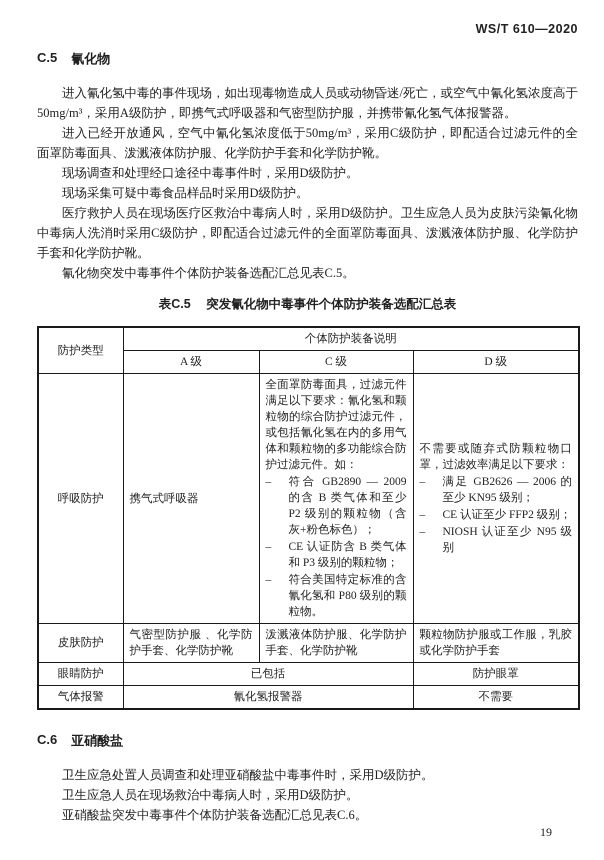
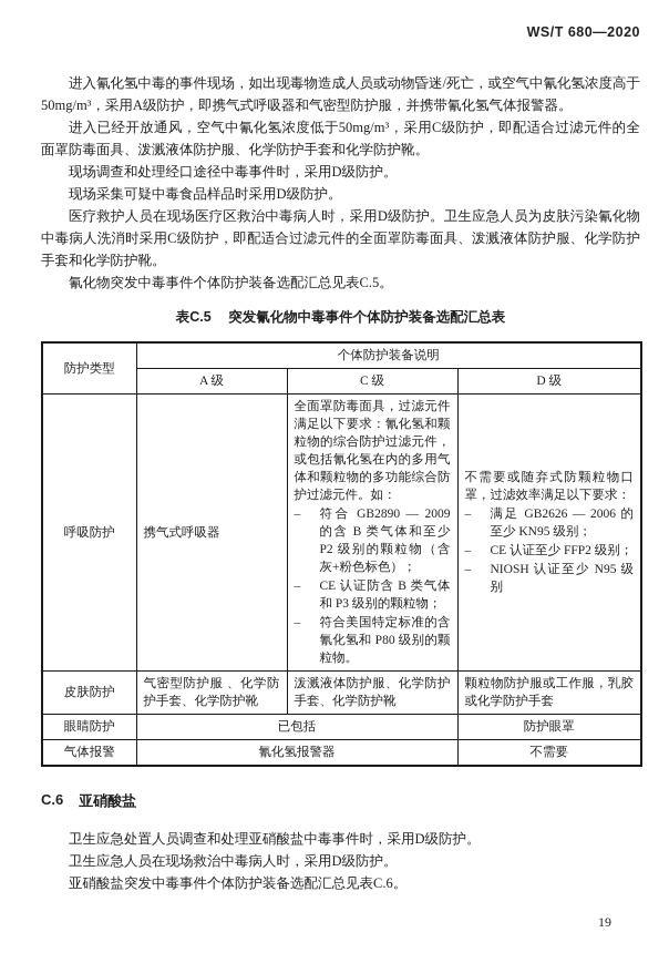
- WS/T 610—2020
+ WS/T 680—2020
- C.5
- 氰化物
  进入氰化氢中毒的事件现场，如出现毒物造成人员或动物昏迷/死亡，或空气中氰化氢浓度高于50mg/m³，采用A级防护，即携气式呼吸器和气密型防护服，并携带氰化氢气体报警器。
  进入已经开放通风，空气中氰化氢浓度低于50mg/m³，采用C级防护，即配适合过滤元件的全面罩防毒面具、泼溅液体防护服、化学防护手套和化学防护靴。
  现场调查和处理经口途径中毒事件时，采用D级防护。
  现场采集可疑中毒食品样品时采用D级防护。
  医疗救护人员在现场医疗区救治中毒病人时，采用D级防护。卫生应急人员为皮肤污染氰化物中毒病人洗消时采用C级防护，即配适合过滤元件的全面罩防毒面具、泼溅液体防护服、化学防护手套和化学防护靴。
  氰化物突发中毒事件个体防护装备选配汇总见表C.5。
  表C.5 突发氰化物中毒事件个体防护装备选配汇总表
  防护类型	个体防护装备说明
  A 级	C 级	D 级
  呼吸防护	携气式呼吸器	全面罩防毒面具，过滤元件满足以下要求：氰化氢和颗粒物的综合防护过滤元件，或包括氰化氢在内的多用气体和颗粒物的多功能综合防护过滤元件。如： – 符合 GB2890 — 2009 的含 B 类气体和至少 P2 级别的颗粒物（含灰+粉色标色）； – CE 认证防含 B 类气体和 P3 级别的颗粒物； – 符合美国特定标准的含氰化氢和 P80 级别的颗粒物。	不需要或随弃式防颗粒物口罩，过滤效率满足以下要求： – 满足 GB2626 — 2006 的至少 KN95 级别； – CE 认证至少 FFP2 级别； – NIOSH 认证至少 N95 级别
  皮肤防护	气密型防护服 、化学防护手套、化学防护靴	泼溅液体防护服、化学防护手套、化学防护靴	颗粒物防护服或工作服，乳胶或化学防护手套
  眼睛防护	已包括	防护眼罩
  气体报警	氰化氢报警器	不需要
  C.6
  亚硝酸盐
  卫生应急处置人员调查和处理亚硝酸盐中毒事件时，采用D级防护。
  卫生应急人员在现场救治中毒病人时，采用D级防护。
  亚硝酸盐突发中毒事件个体防护装备选配汇总见表C.6。
  19
